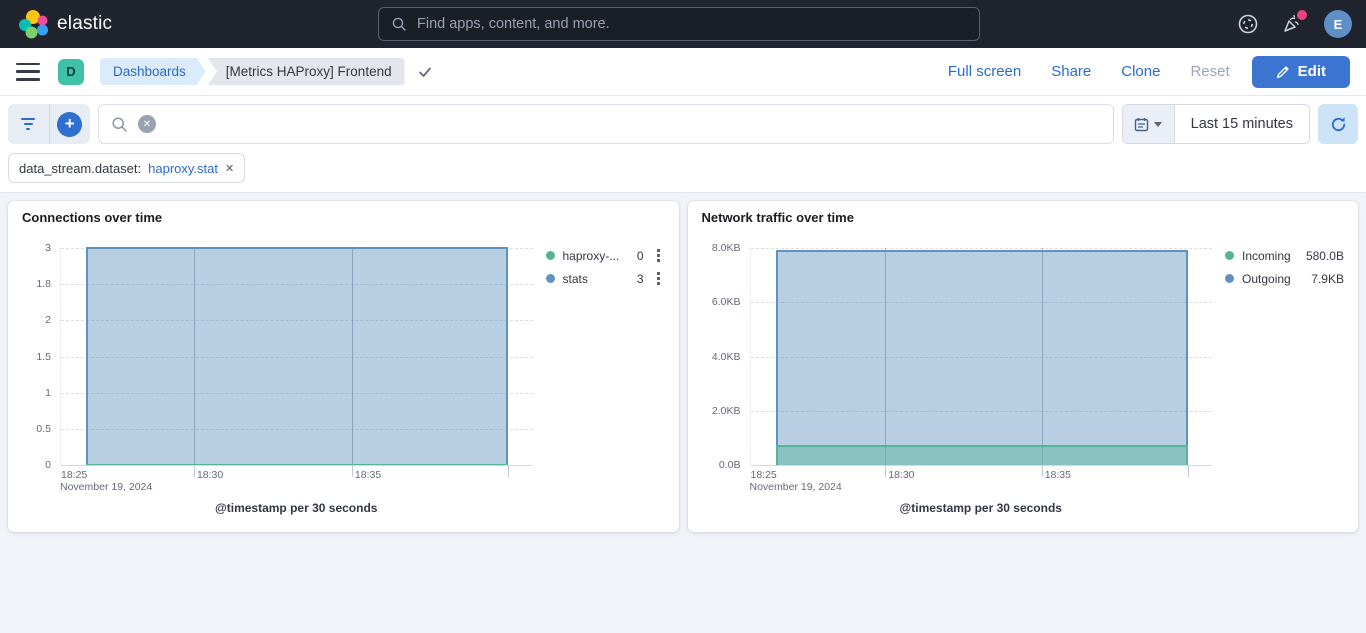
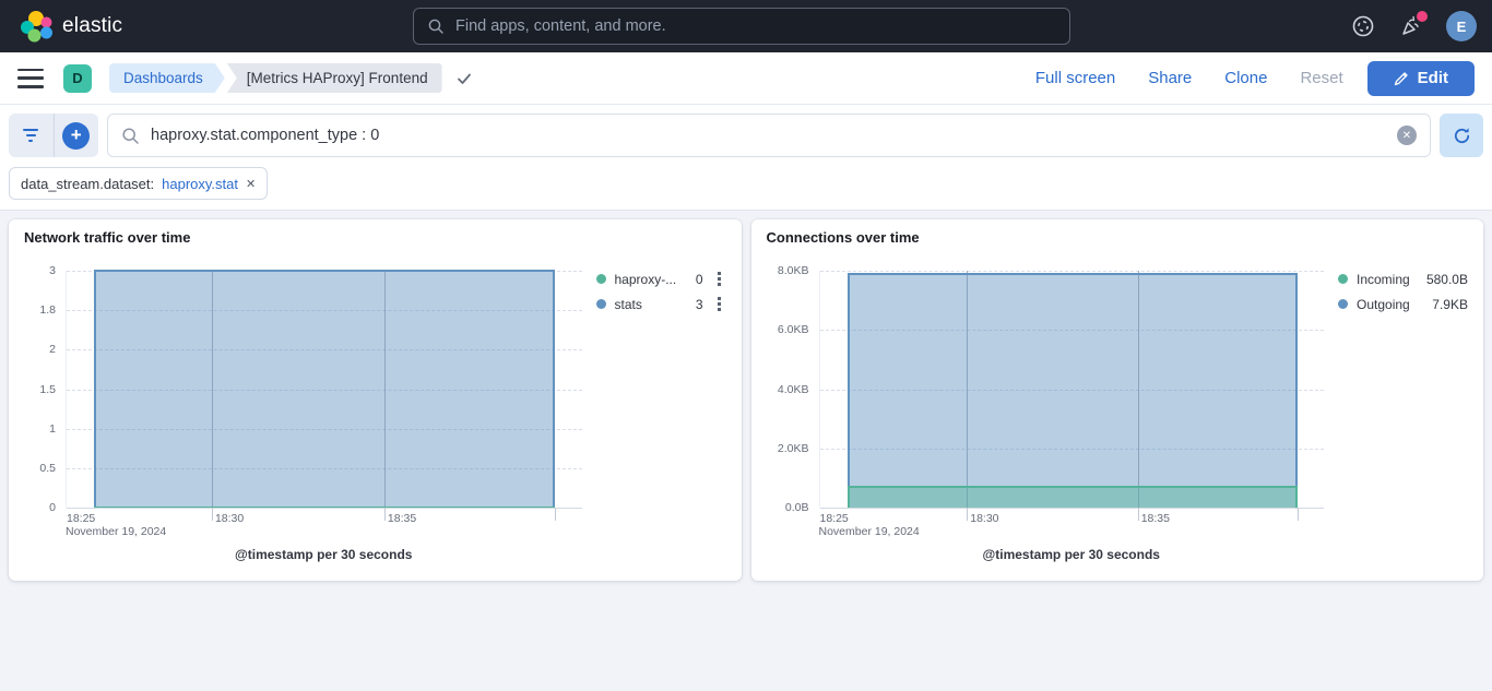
  elastic
  Find apps, content, and more.
  E
  D
  Dashboards
  [Metrics HAProxy] Frontend
  Full screen
  Share
  Clone
  Reset
  Edit
  +
+ haproxy.stat.component_type : 0
  ✕
- Last 15 minutes
  data_stream.dataset:
  haproxy.stat
  ✕
- Connections over time
+ Network traffic over time
  3
  1.8
  2
  1.5
  1
  0.5
  0
  18:25
  18:30
  18:35
  November 19, 2024
  @timestamp per 30 seconds
  haproxy-...
  0
  stats
  3
- Network traffic over time
+ Connections over time
  8.0KB
  6.0KB
  4.0KB
  2.0KB
  0.0B
  18:25
  18:30
  18:35
  November 19, 2024
  @timestamp per 30 seconds
  Incoming
  580.0B
  Outgoing
  7.9KB
